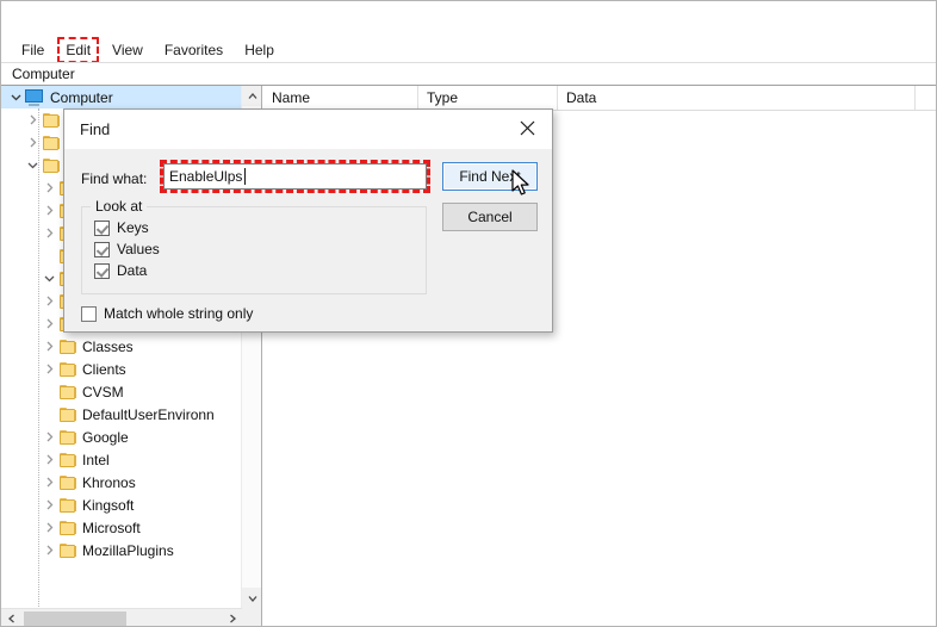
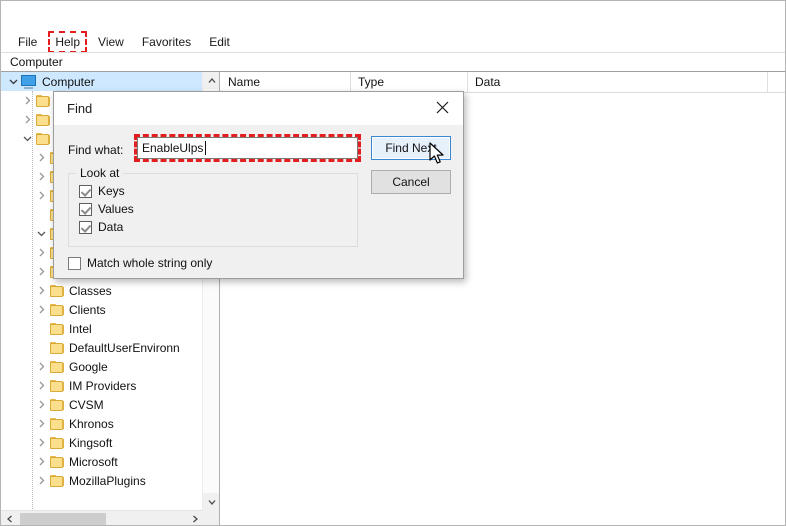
  File
- Edit
+ Help
  View
  Favorites
- Help
+ Edit
  Computer
  Computer
  Classes
  Clients
- CVSM
+ Intel
  DefaultUserEnvironn
  Google
+ IM Providers
- Intel
+ CVSM
  Khronos
  Kingsoft
  Microsoft
  MozillaPlugins
  Name
  Type
  Data
  Find
  Find what:
  EnableUlps
  Find Ne
  Cancel
  Look at
  Keys
  Values
  Data
  Match whole string only
